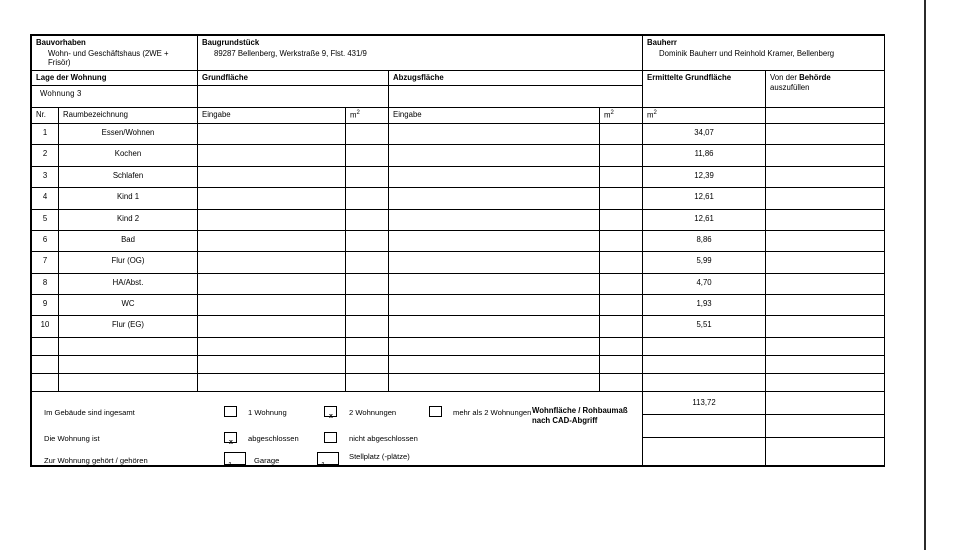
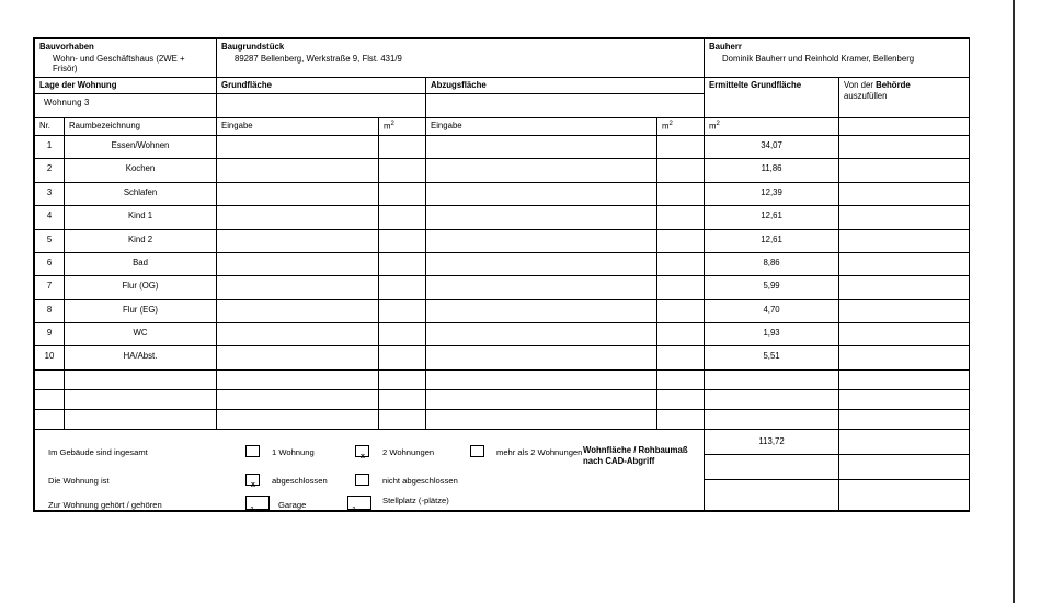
  Bauvorhaben Wohn- und Geschäftshaus (2WE + Frisör)	Baugrundstück 89287 Bellenberg, Werkstraße 9, Flst. 431/9	Bauherr Dominik Bauherr und Reinhold Kramer, Bellenberg
  Lage der Wohnung	Grundfläche	Abzugsfläche	Ermittelte Grundfläche	Von der Behörde auszufüllen
  Wohnung 3
  Nr.	Raumbezeichnung	Eingabe	m	Eingabe	m	m
  1	Essen/Wohnen					34,07
  2	Kochen					11,86
  3	Schlafen					12,39
  4	Kind 1					12,61
  5	Kind 2					12,61
  6	Bad					8,86
  7	Flur (OG)					5,99
- 8	HA/Abst.					4,70
+ 8	Flur (EG)					4,70
  9	WC					1,93
- 10	Flur (EG)					5,51
+ 10	HA/Abst.					5,51
  Im Gebäude sind ingesamt 1 Wohnung 2 Wohnungen mehr als 2 Wohnungen Die Wohnung ist abgeschlossen nicht abgeschlossen Zur Wohnung gehört / gehören 1 Garage 1 Stellplatz (-plätze) Wohnfläche / Rohbaumaß nach CAD-Abgriff
  113,72
